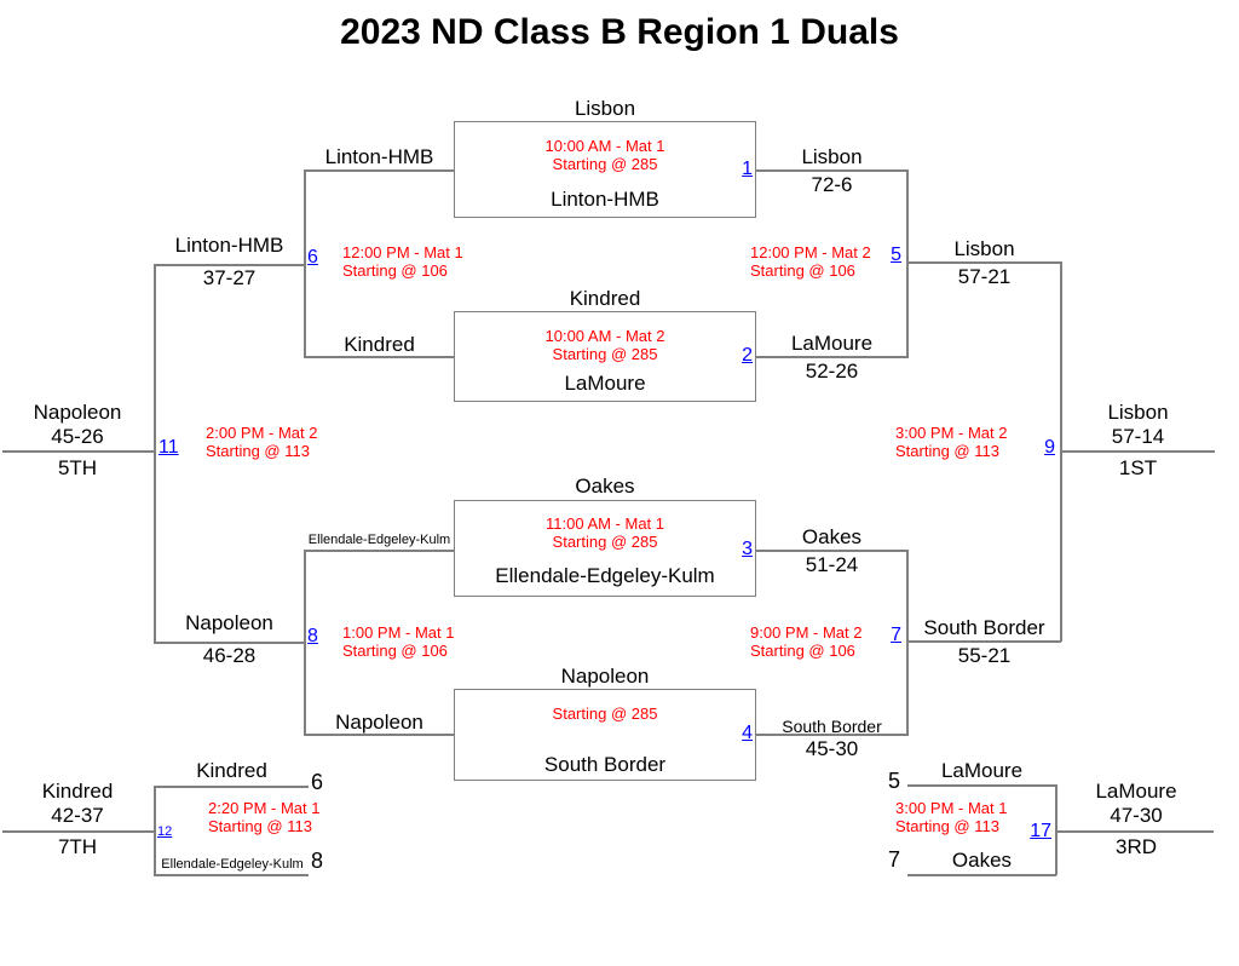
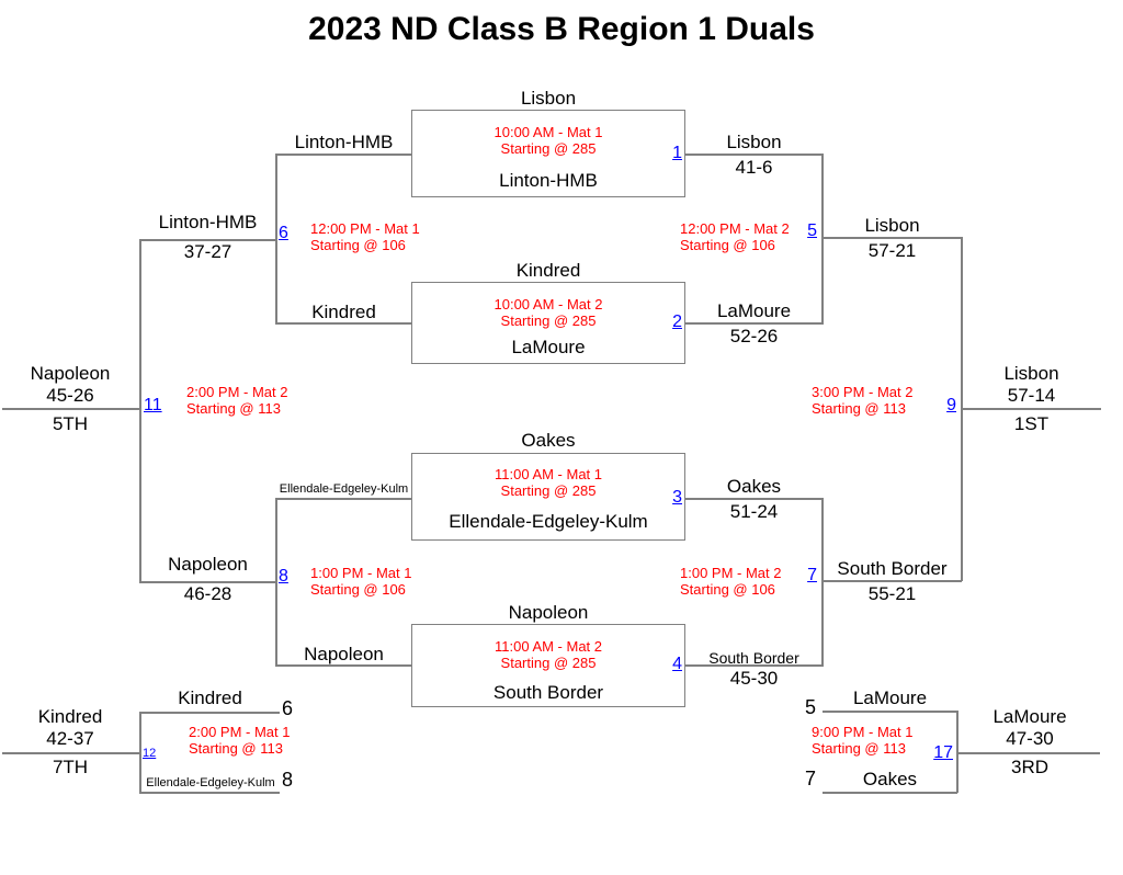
  2023 ND Class B Region 1 Duals
  Linton-HMB
  Lisbon
  10:00 AM - Mat 1
  Starting @ 285
  Linton-HMB
  1
  Lisbon
- 72-6
+ 41-6
  Kindred
  Kindred
  10:00 AM - Mat 2
  Starting @ 285
  LaMoure
  2
  LaMoure
  52-26
  Ellendale-Edgeley-Kulm
  Oakes
  11:00 AM - Mat 1
  Starting @ 285
  Ellendale-Edgeley-Kulm
  3
  Oakes
  51-24
  Napoleon
  Napoleon
+ 11:00 AM - Mat 2
  Starting @ 285
  South Border
  4
  South Border
  45-30
  12:00 PM - Mat 2
  Starting @ 106
  5
  Lisbon
  57-21
- 9:00 PM - Mat 2
+ 1:00 PM - Mat 2
  Starting @ 106
  7
  South Border
  55-21
  3:00 PM - Mat 2
  Starting @ 113
  9
  Lisbon
  57-14
  1ST
  12:00 PM - Mat 1
  Starting @ 106
  6
  Linton-HMB
  37-27
  1:00 PM - Mat 1
  Starting @ 106
  8
  Napoleon
  46-28
  2:00 PM - Mat 2
  Starting @ 113
  11
  Napoleon
  45-26
  5TH
  5
  LaMoure
  7
  Oakes
- 3:00 PM - Mat 1
+ 9:00 PM - Mat 1
  Starting @ 113
  17
  LaMoure
  47-30
  3RD
  Kindred
  6
  Ellendale-Edgeley-Kulm
  8
- 2:20 PM - Mat 1
+ 2:00 PM - Mat 1
  Starting @ 113
  12
  Kindred
  42-37
  7TH
